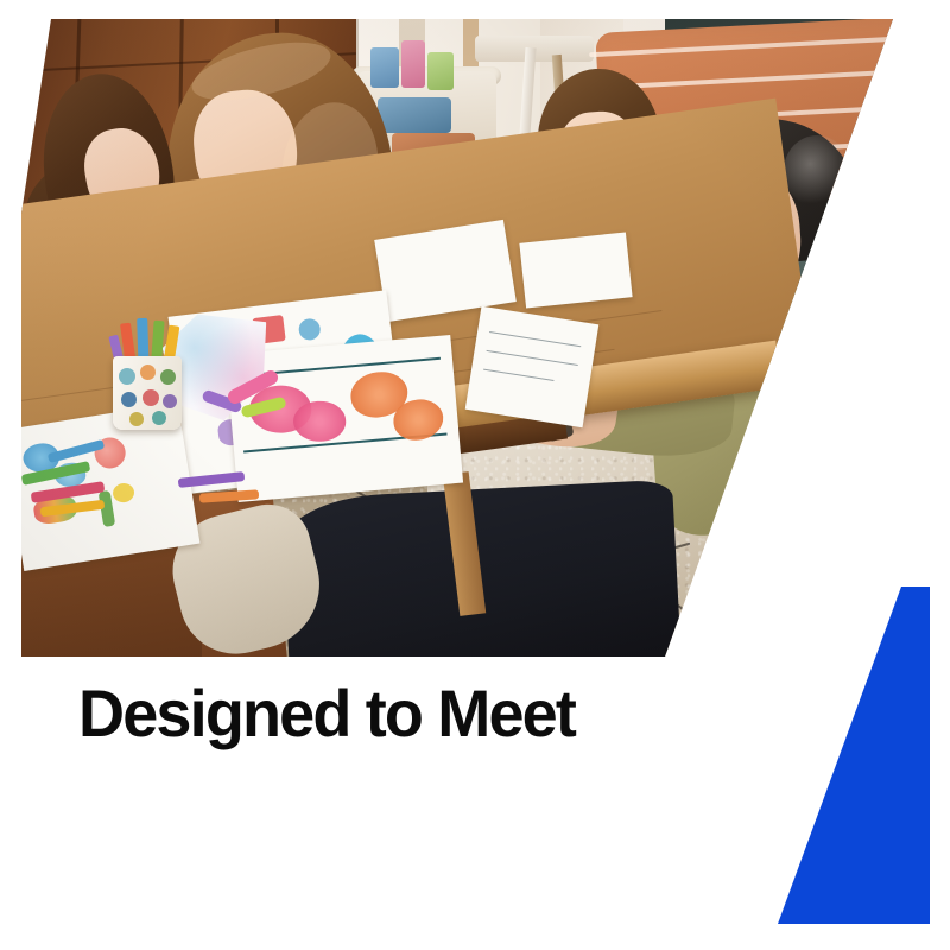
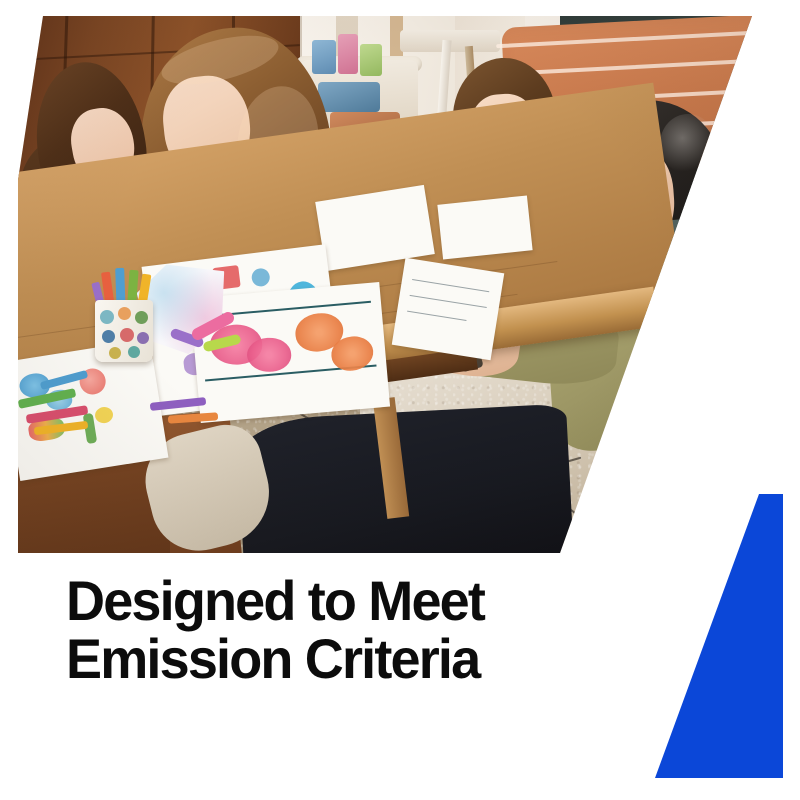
  Designed to Meet
+ Emission Criteria
